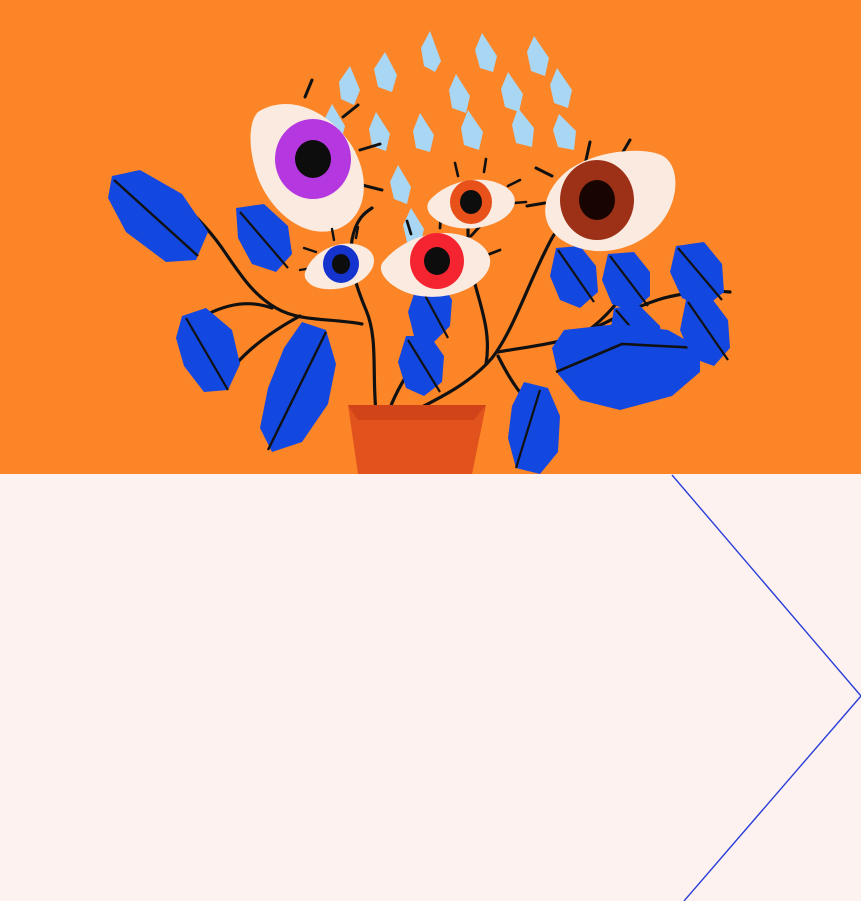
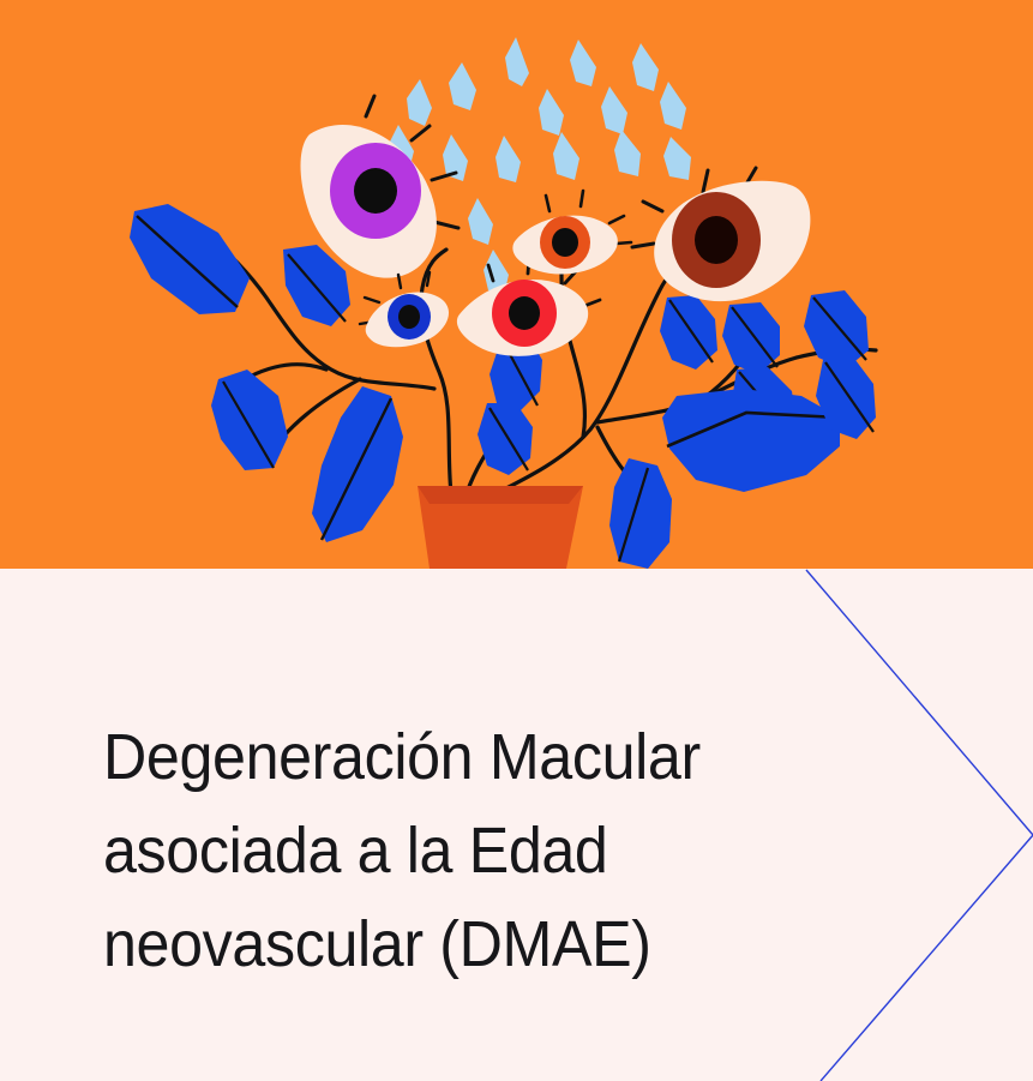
+ Degeneración Macular
+ asociada a la Edad
+ neovascular (DMAE)
